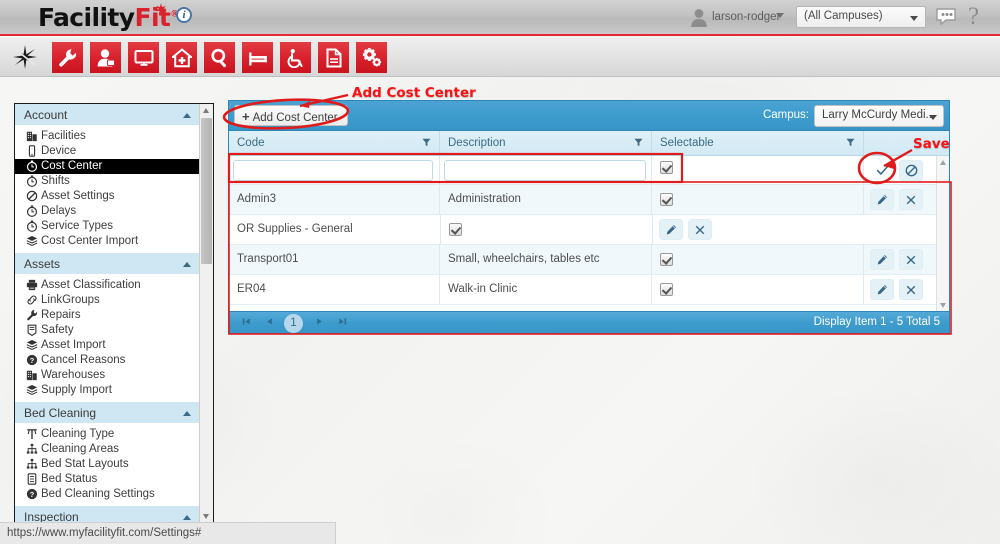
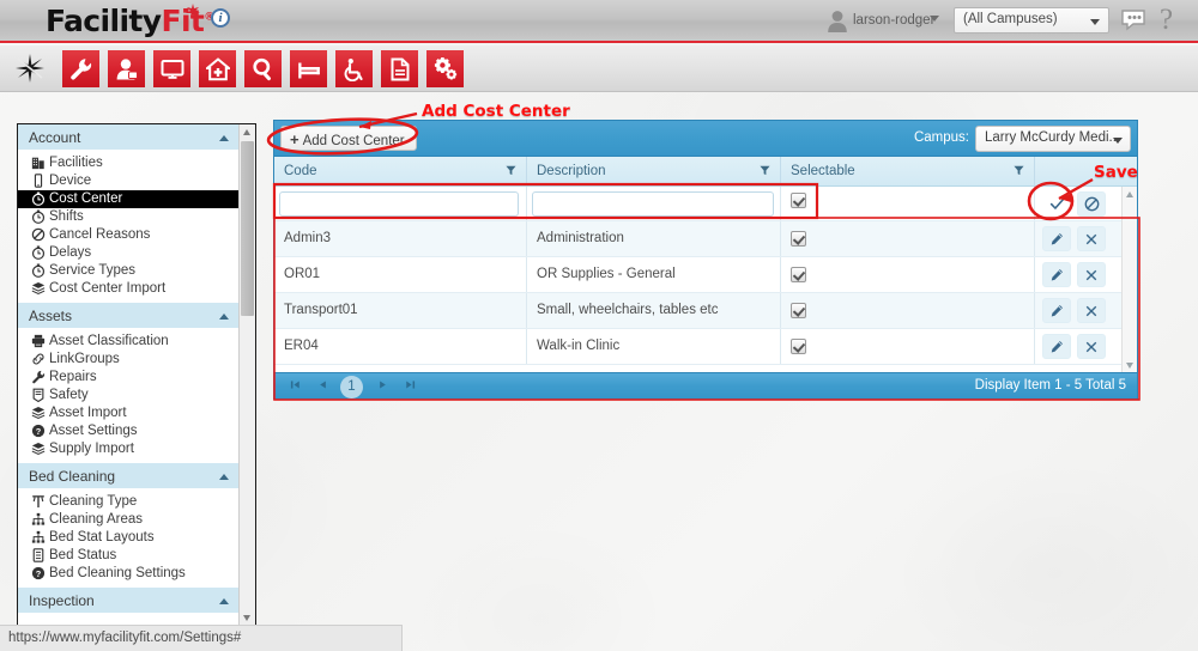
  FacilityFit®
  i
  larson-rodger
  (All Campuses)
  ?
  Account
  Facilities
  Device
  Cost Center
  Shifts
- Asset Settings
+ Cancel Reasons
  Delays
  Service Types
  Cost Center Import
  Assets
  Asset Classification
  LinkGroups
  Repairs
  Safety
  Asset Import
  ?
- Cancel Reasons
+ Asset Settings
- Warehouses
  Supply Import
  Bed Cleaning
  Cleaning Type
  Cleaning Areas
  Bed Stat Layouts
  Bed Status
  ?
  Bed Cleaning Settings
  Inspection
  + Add Cost Center
  Campus:
  Larry McCurdy Medi...
  Code
  Description
  Selectable
  Admin3
  Administration
+ OR01
  OR Supplies - General
  Transport01
  Small, wheelchairs, tables etc
  ER04
  Walk-in Clinic
  1
  Display Item 1 - 5 Total 5
  Add Cost Center
  Save
  https://www.myfacilityfit.com/Settings#
